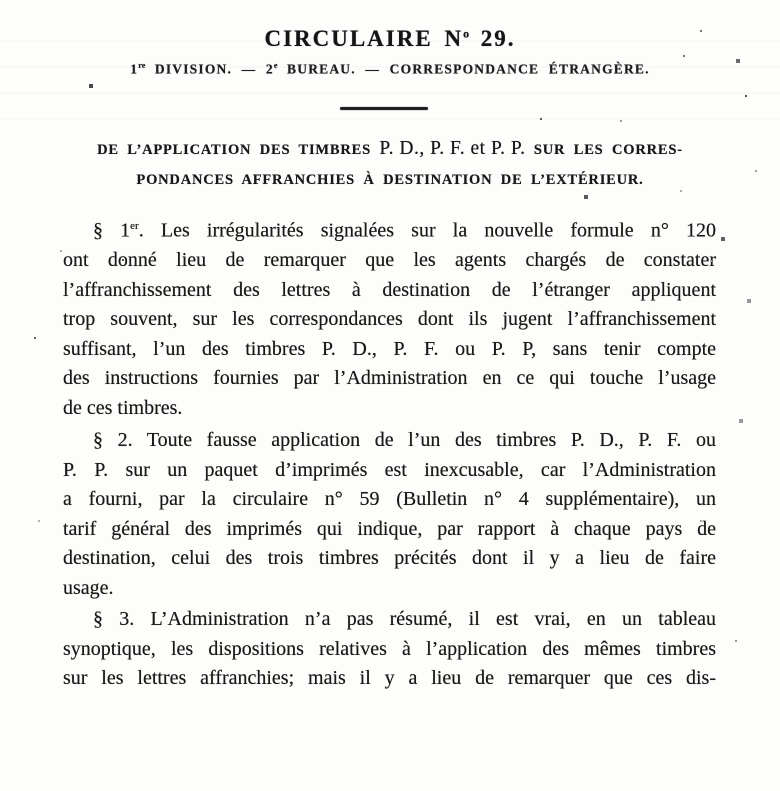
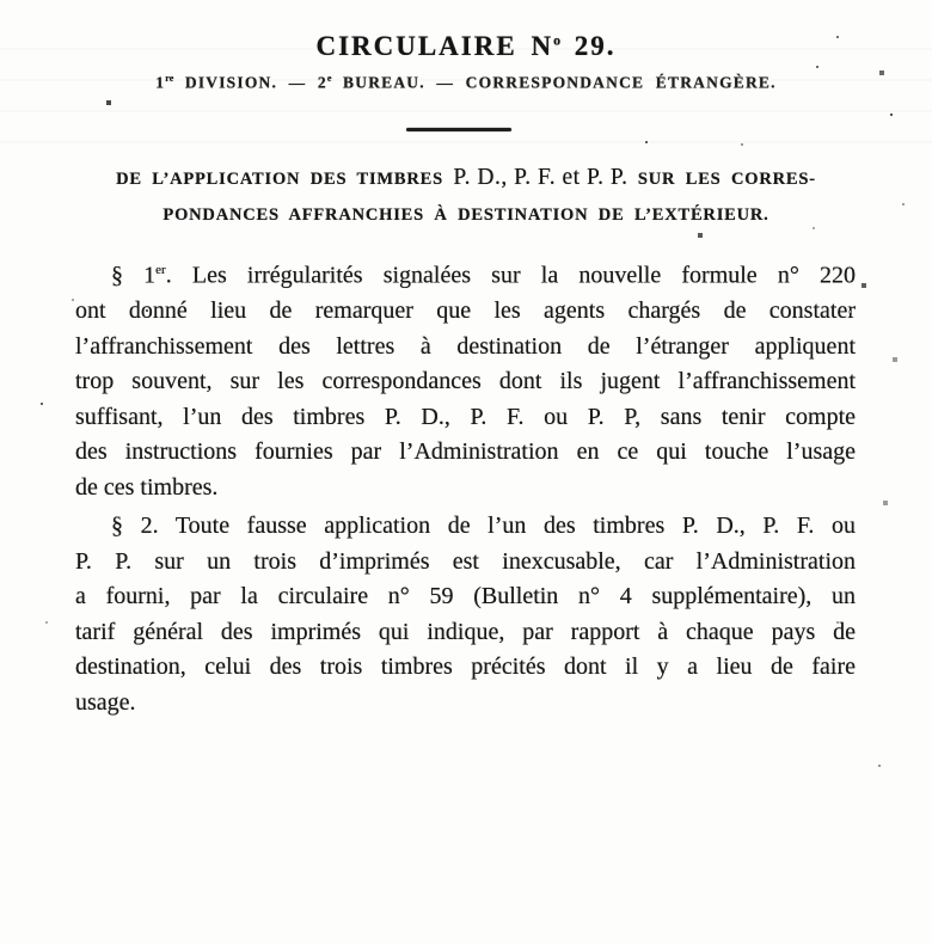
  CIRCULAIRE No 29.
  1re DIVISION. — 2e BUREAU. — CORRESPONDANCE ÉTRANGÈRE.
  DE L’APPLICATION DES TIMBRES P. D., P. F. et P. P. SUR LES CORRES-
  PONDANCES AFFRANCHIES À DESTINATION DE L’EXTÉRIEUR.
- § 1er. Les irrégularités signalées sur la nouvelle formule n° 120
+ § 1er. Les irrégularités signalées sur la nouvelle formule n° 220
  ont donné lieu de remarquer que les agents chargés de constater
  l’affranchissement des lettres à destination de l’étranger appliquent
  trop souvent, sur les correspondances dont ils jugent l’affranchissement
  suffisant, l’un des timbres P. D., P. F. ou P. P, sans tenir compte
  des instructions fournies par l’Administration en ce qui touche l’usage
  de ces timbres.
  § 2. Toute fausse application de l’un des timbres P. D., P. F. ou
- P. P. sur un paquet d’imprimés est inexcusable, car l’Administration
+ P. P. sur un trois d’imprimés est inexcusable, car l’Administration
  a fourni, par la circulaire n° 59 (Bulletin n° 4 supplémentaire), un
  tarif général des imprimés qui indique, par rapport à chaque pays de
  destination, celui des trois timbres précités dont il y a lieu de faire
  usage.
- § 3. L’Administration n’a pas résumé, il est vrai, en un tableau
- synoptique, les dispositions relatives à l’application des mêmes timbres
- sur les lettres affranchies; mais il y a lieu de remarquer que ces dis-
